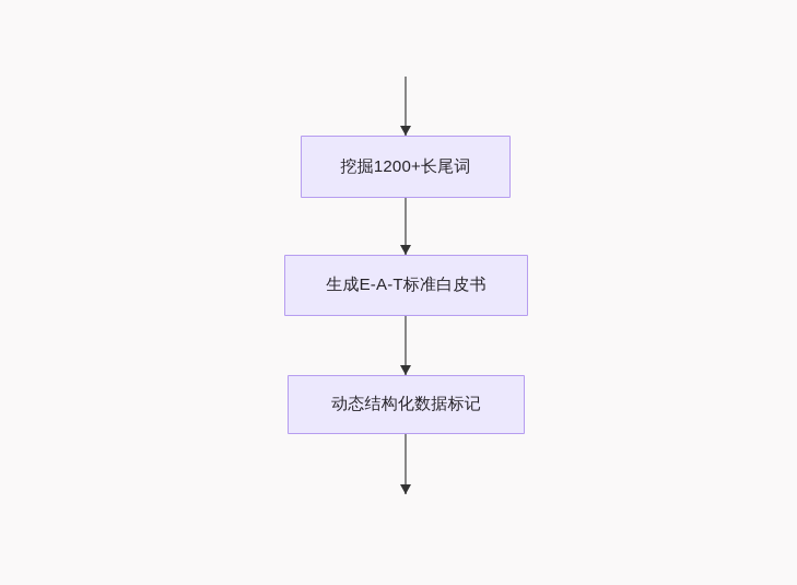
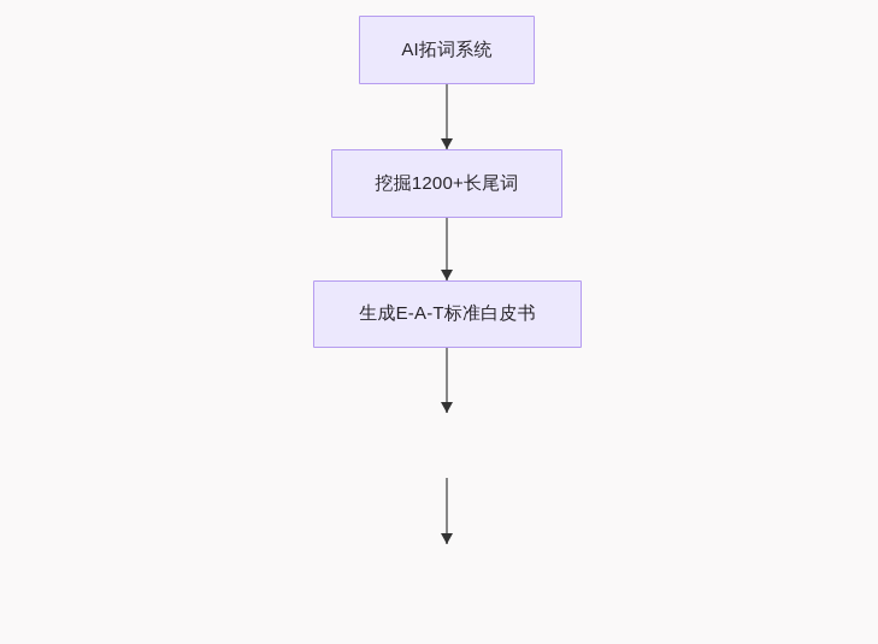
+ AI拓词系统
  挖掘1200+长尾词
  生成E-A-T标准白皮书
- 动态结构化数据标记
